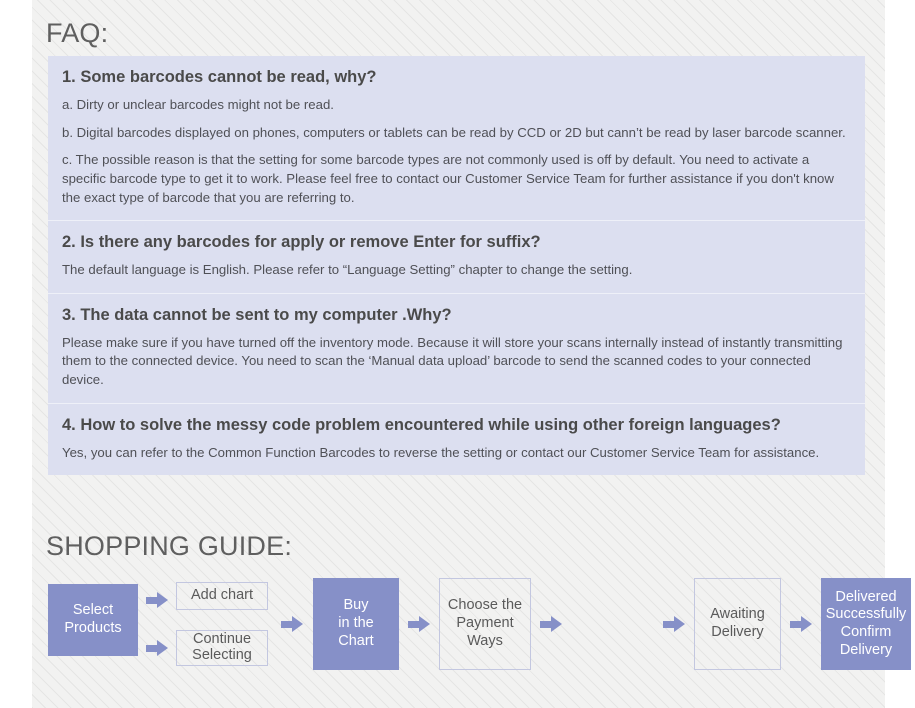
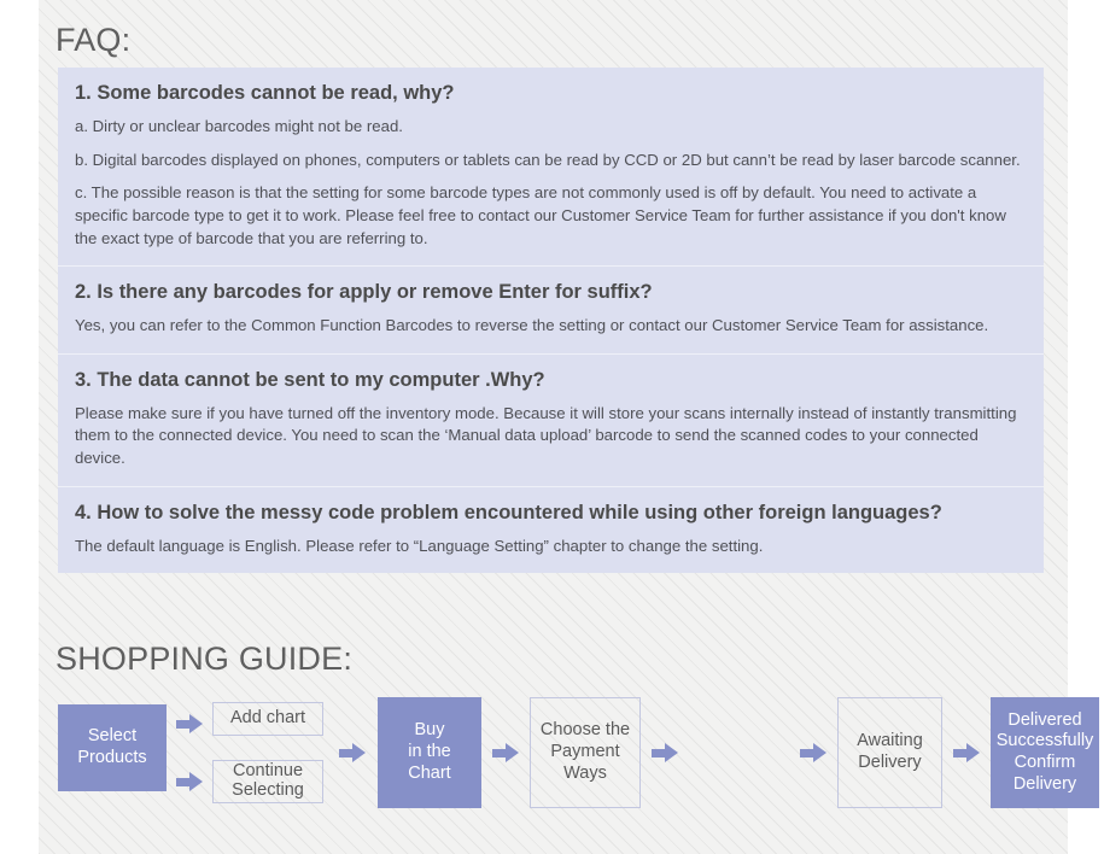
  FAQ:
  1. Some barcodes cannot be read, why?
  a. Dirty or unclear barcodes might not be read.
  b. Digital barcodes displayed on phones, computers or tablets can be read by CCD or 2D but cann’t be read by laser barcode scanner.
  c. The possible reason is that the setting for some barcode types are not commonly used is off by default. You need to activate a specific barcode type to get it to work. Please feel free to contact our Customer Service Team for further assistance if you don't know the exact type of barcode that you are referring to.
  2. Is there any barcodes for apply or remove Enter for suffix?
- The default language is English. Please refer to “Language Setting” chapter to change the setting.
+ Yes, you can refer to the Common Function Barcodes to reverse the setting or contact our Customer Service Team for assistance.
  3. The data cannot be sent to my computer .Why?
  Please make sure if you have turned off the inventory mode. Because it will store your scans internally instead of instantly transmitting them to the connected device. You need to scan the ‘Manual data upload’ barcode to send the scanned codes to your connected device.
  4. How to solve the messy code problem encountered while using other foreign languages?
- Yes, you can refer to the Common Function Barcodes to reverse the setting or contact our Customer Service Team for assistance.
+ The default language is English. Please refer to “Language Setting” chapter to change the setting.
  SHOPPING GUIDE:
  Select
  Products
  Add chart
  Continue
  Selecting
  Buy
  in the
  Chart
  Choose the
  Payment
  Ways
  Awaiting
  Delivery
  Delivered
  Successfully
  Confirm
  Delivery
